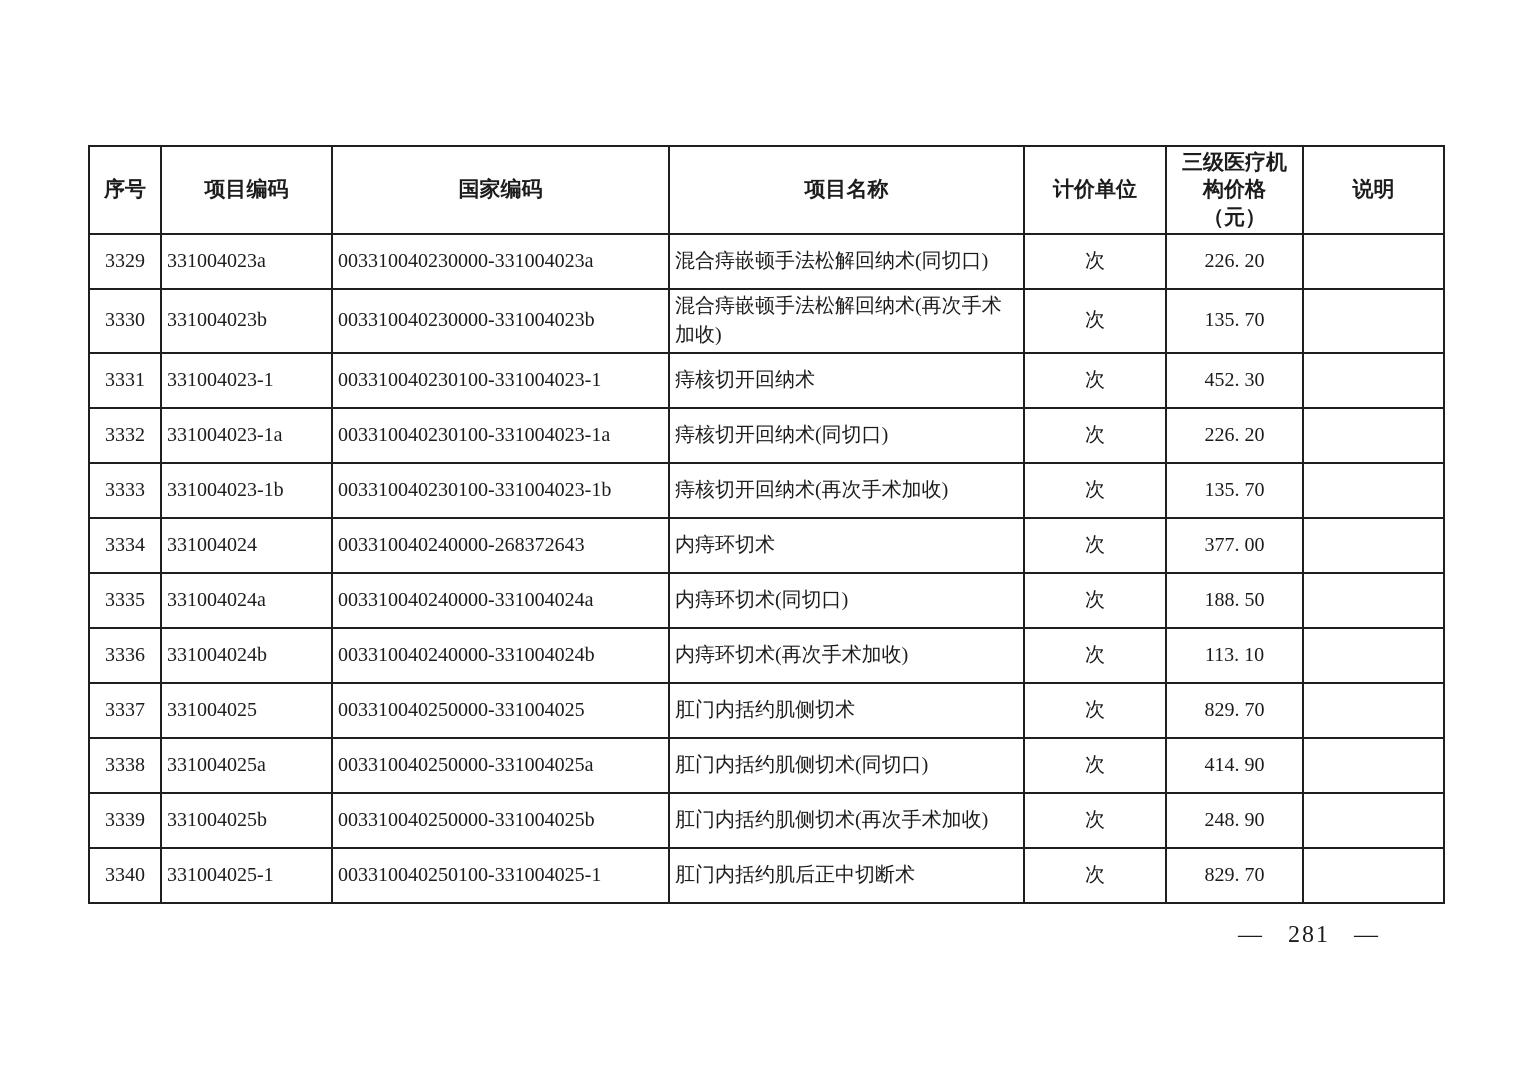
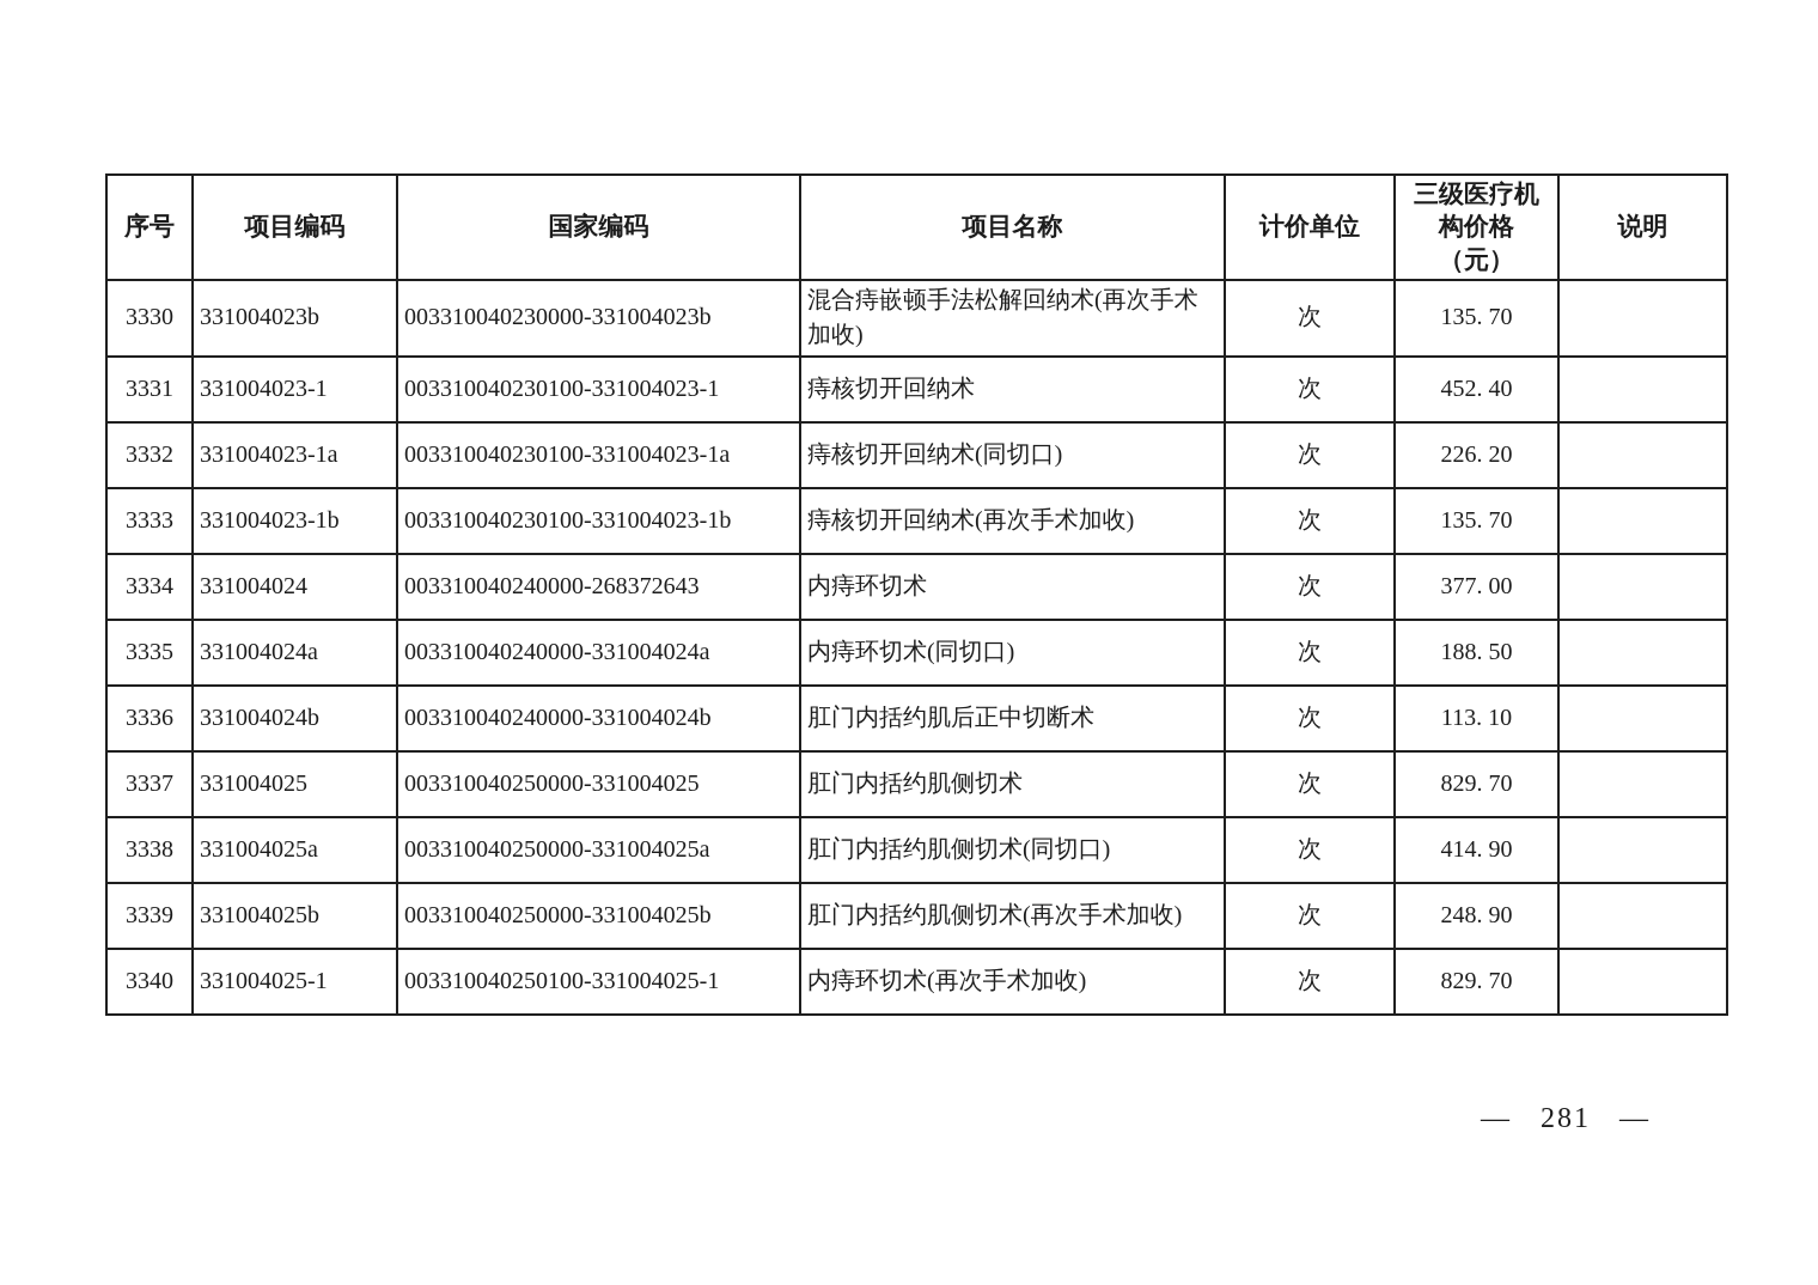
  序号	项目编码	国家编码	项目名称	计价单位	三级医疗机构价格（元）	说明
- 3329	331004023a	003310040230000-331004023a	混合痔嵌顿手法松解回纳术(同切口)	次	226. 20
  3330	331004023b	003310040230000-331004023b	混合痔嵌顿手法松解回纳术(再次手术加收)	次	135. 70
- 3331	331004023-1	003310040230100-331004023-1	痔核切开回纳术	次	452. 30
+ 3331	331004023-1	003310040230100-331004023-1	痔核切开回纳术	次	452. 40
  3332	331004023-1a	003310040230100-331004023-1a	痔核切开回纳术(同切口)	次	226. 20
  3333	331004023-1b	003310040230100-331004023-1b	痔核切开回纳术(再次手术加收)	次	135. 70
  3334	331004024	003310040240000-268372643	内痔环切术	次	377. 00
  3335	331004024a	003310040240000-331004024a	内痔环切术(同切口)	次	188. 50
- 3336	331004024b	003310040240000-331004024b	内痔环切术(再次手术加收)	次	113. 10
+ 3336	331004024b	003310040240000-331004024b	肛门内括约肌后正中切断术	次	113. 10
  3337	331004025	003310040250000-331004025	肛门内括约肌侧切术	次	829. 70
  3338	331004025a	003310040250000-331004025a	肛门内括约肌侧切术(同切口)	次	414. 90
  3339	331004025b	003310040250000-331004025b	肛门内括约肌侧切术(再次手术加收)	次	248. 90
- 3340	331004025-1	003310040250100-331004025-1	肛门内括约肌后正中切断术	次	829. 70
+ 3340	331004025-1	003310040250100-331004025-1	内痔环切术(再次手术加收)	次	829. 70
  — 281 —
